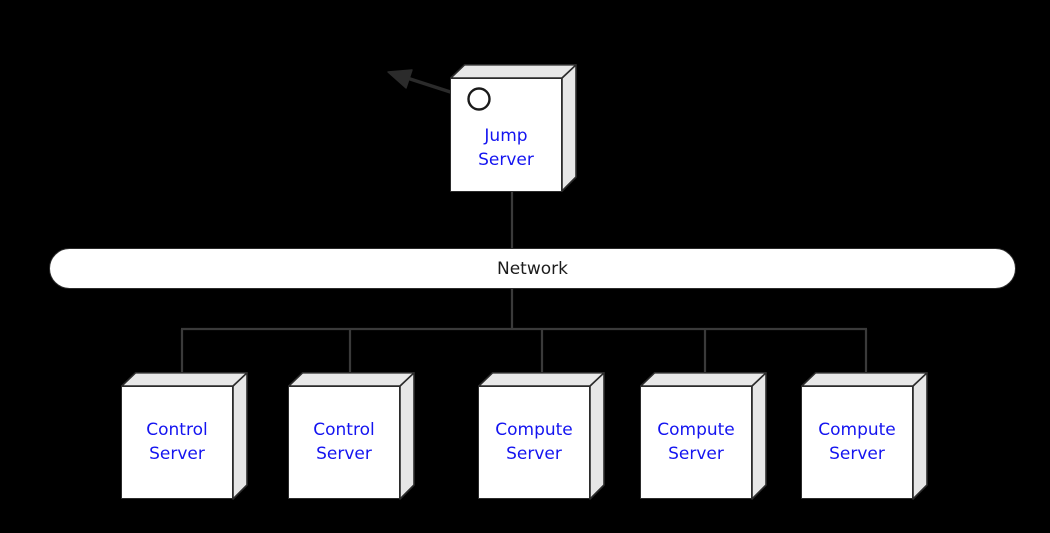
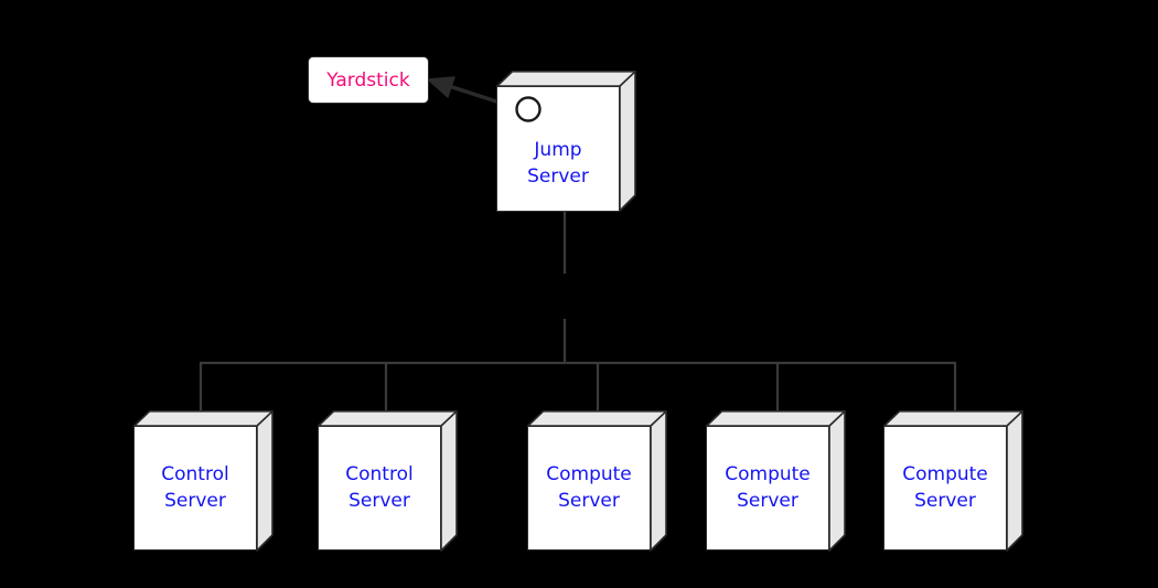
+ Yardstick
  Jump
  Server
- Network
  Control
  Server
  Control
  Server
  Compute
  Server
  Compute
  Server
  Compute
  Server
